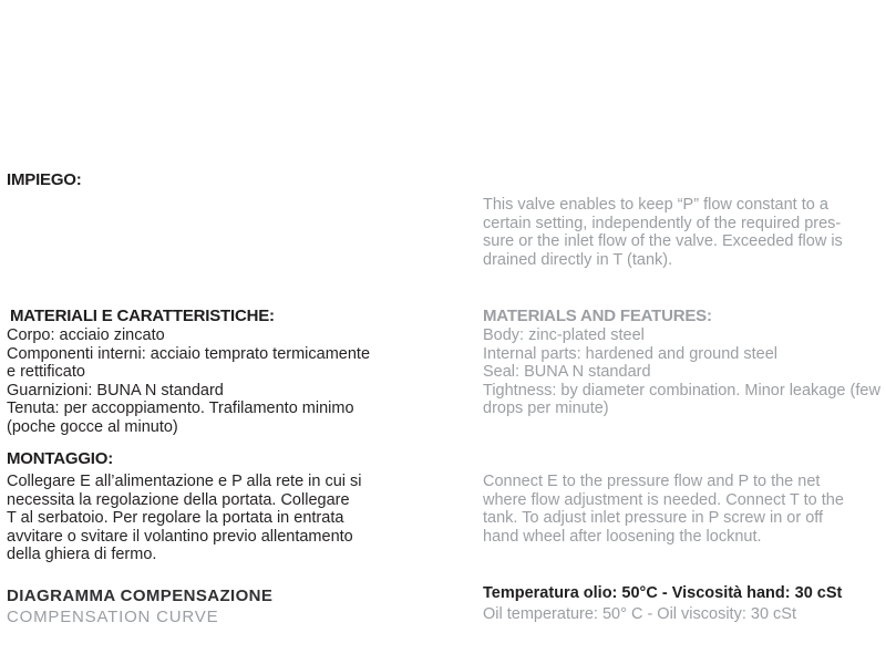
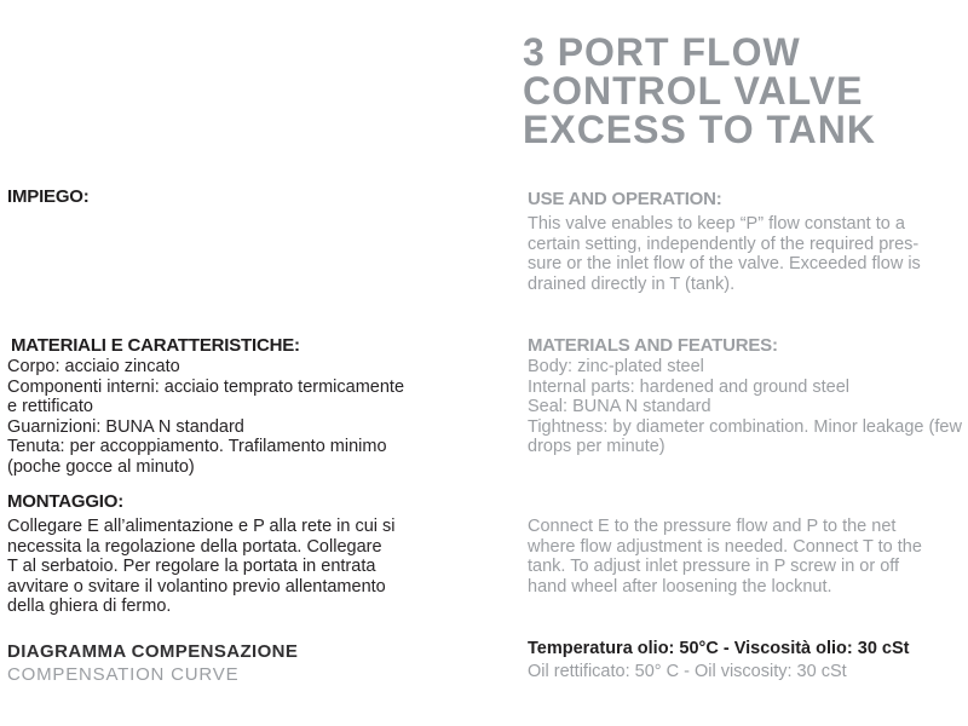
+ 3 PORT FLOW
+ CONTROL VALVE
+ EXCESS TO TANK
  IMPIEGO:
  MATERIALI E CARATTERISTICHE:
  Corpo: acciaio zincato
  Componenti interni: acciaio temprato termicamente
  e rettificato
  Guarnizioni: BUNA N standard
  Tenuta: per accoppiamento. Trafilamento minimo
  (poche gocce al minuto)
  MONTAGGIO:
  Collegare E all’alimentazione e P alla rete in cui si
  necessita la regolazione della portata. Collegare
  T al serbatoio. Per regolare la portata in entrata
  avvitare o svitare il volantino previo allentamento
  della ghiera di fermo.
  DIAGRAMMA COMPENSAZIONE
  COMPENSATION CURVE
+ USE AND OPERATION:
  This valve enables to keep “P” flow constant to a
  certain setting, independently of the required pres-
  sure or the inlet flow of the valve. Exceeded flow is
  drained directly in T (tank).
  MATERIALS AND FEATURES:
  Body: zinc-plated steel
  Internal parts: hardened and ground steel
  Seal: BUNA N standard
  Tightness: by diameter combination. Minor leakage (few
  drops per minute)
  Connect E to the pressure flow and P to the net
  where flow adjustment is needed. Connect T to the
  tank. To adjust inlet pressure in P screw in or off
  hand wheel after loosening the locknut.
- Temperatura olio: 50°C - Viscosità hand: 30 cSt
+ Temperatura olio: 50°C - Viscosità olio: 30 cSt
- Oil temperature: 50° C - Oil viscosity: 30 cSt
+ Oil rettificato: 50° C - Oil viscosity: 30 cSt
